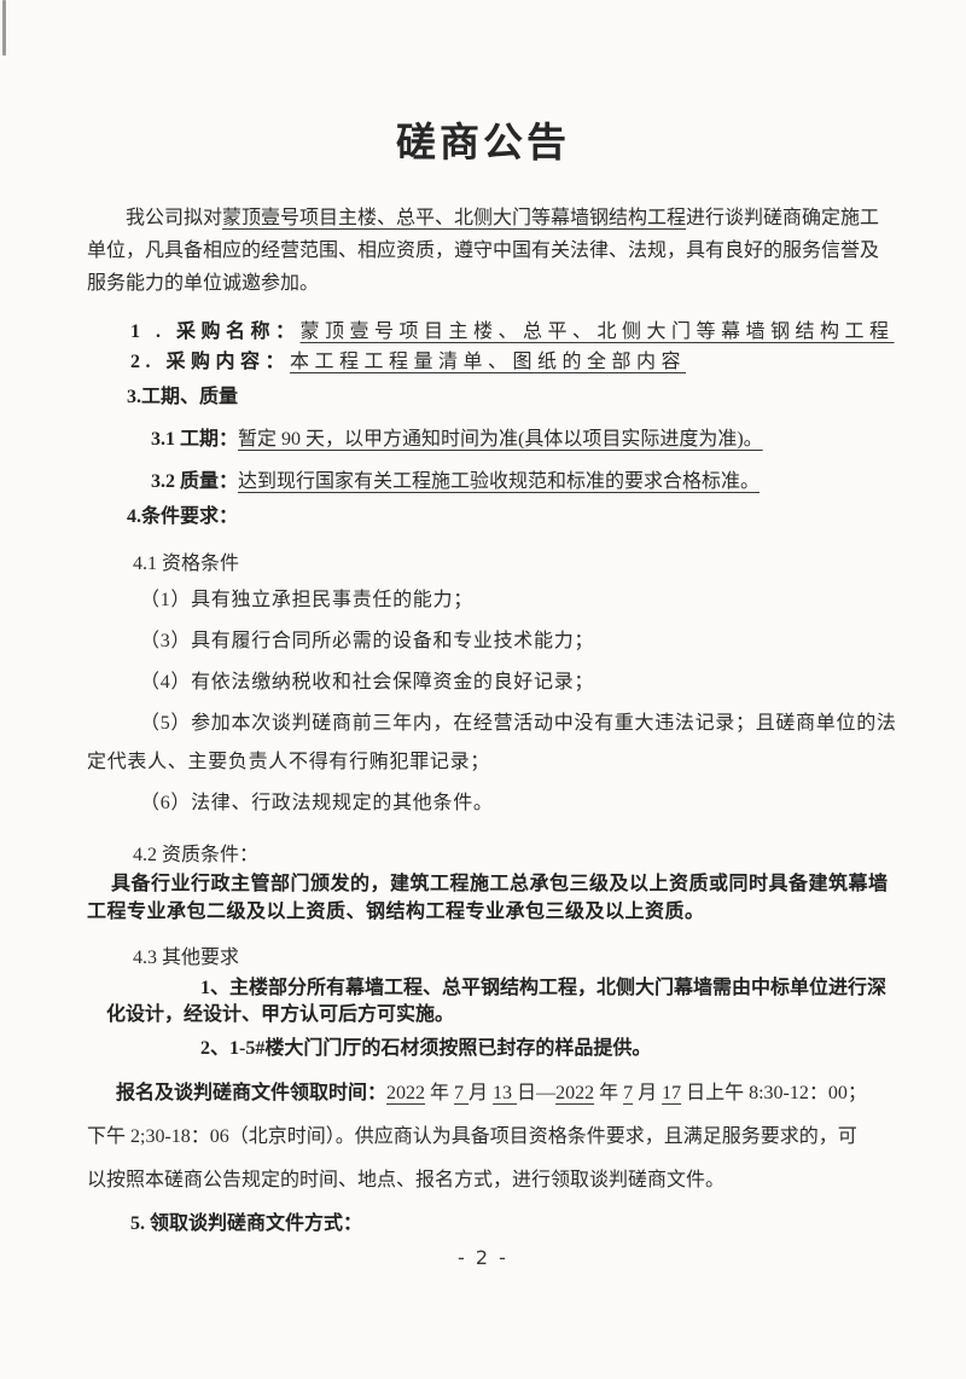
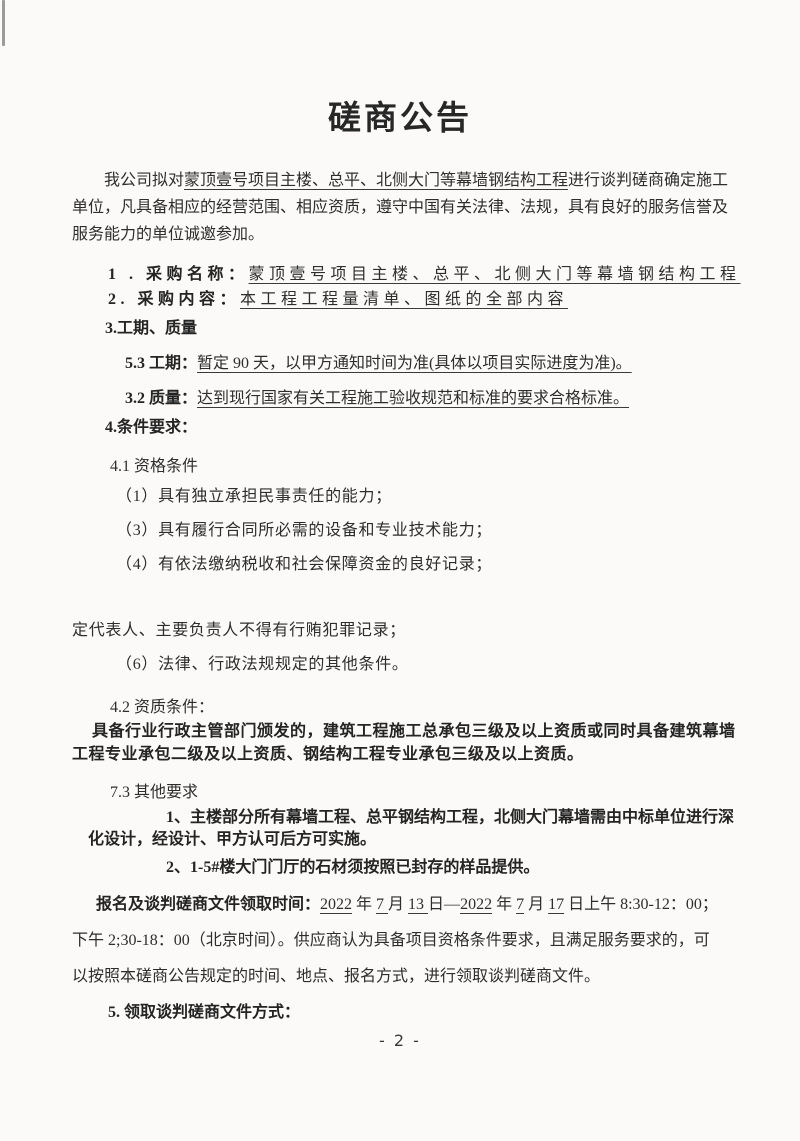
  磋商公告
  我公司拟对蒙顶壹号项目主楼、总平、北侧大门等幕墙钢结构工程进行谈判磋商确定施工
  单位，凡具备相应的经营范围、相应资质，遵守中国有关法律、法规，具有良好的服务信誉及
  服务能力的单位诚邀参加。
  1 . 采购名称：蒙顶壹号项目主楼、总平、北侧大门等幕墙钢结构工程
  2. 采购内容：本工程工程量清单、图纸的全部内容
  3.工期、质量
- 3.1 工期：暂定 90 天，以甲方通知时间为准(具体以项目实际进度为准)。
+ 5.3 工期：暂定 90 天，以甲方通知时间为准(具体以项目实际进度为准)。
  3.2 质量：达到现行国家有关工程施工验收规范和标准的要求合格标准。
  4.条件要求：
  4.1 资格条件
  （1）具有独立承担民事责任的能力；
  （3）具有履行合同所必需的设备和专业技术能力；
  （4）有依法缴纳税收和社会保障资金的良好记录；
- （5）参加本次谈判磋商前三年内，在经营活动中没有重大违法记录；且磋商单位的法
  定代表人、主要负责人不得有行贿犯罪记录；
  （6）法律、行政法规规定的其他条件。
  4.2 资质条件：
  具备行业行政主管部门颁发的，建筑工程施工总承包三级及以上资质或同时具备建筑幕墙
  工程专业承包二级及以上资质、钢结构工程专业承包三级及以上资质。
- 4.3 其他要求
+ 7.3 其他要求
  1、主楼部分所有幕墙工程、总平钢结构工程，北侧大门幕墙需由中标单位进行深
  化设计，经设计、甲方认可后方可实施。
  2、1-5#楼大门门厅的石材须按照已封存的样品提供。
  报名及谈判磋商文件领取时间：2022 年 7 月 13 日—2022 年 7 月 17 日上午 8:30-12：00；
- 下午 2;30-18：06（北京时间）。供应商认为具备项目资格条件要求，且满足服务要求的，可
+ 下午 2;30-18：00（北京时间）。供应商认为具备项目资格条件要求，且满足服务要求的，可
  以按照本磋商公告规定的时间、地点、报名方式，进行领取谈判磋商文件。
  5. 领取谈判磋商文件方式：
  - 2 -
